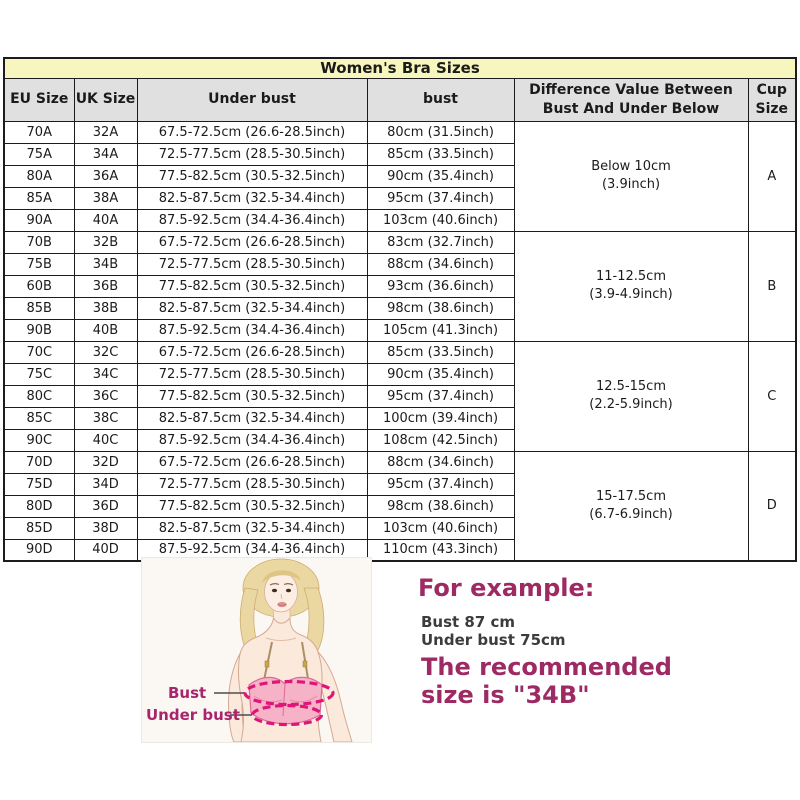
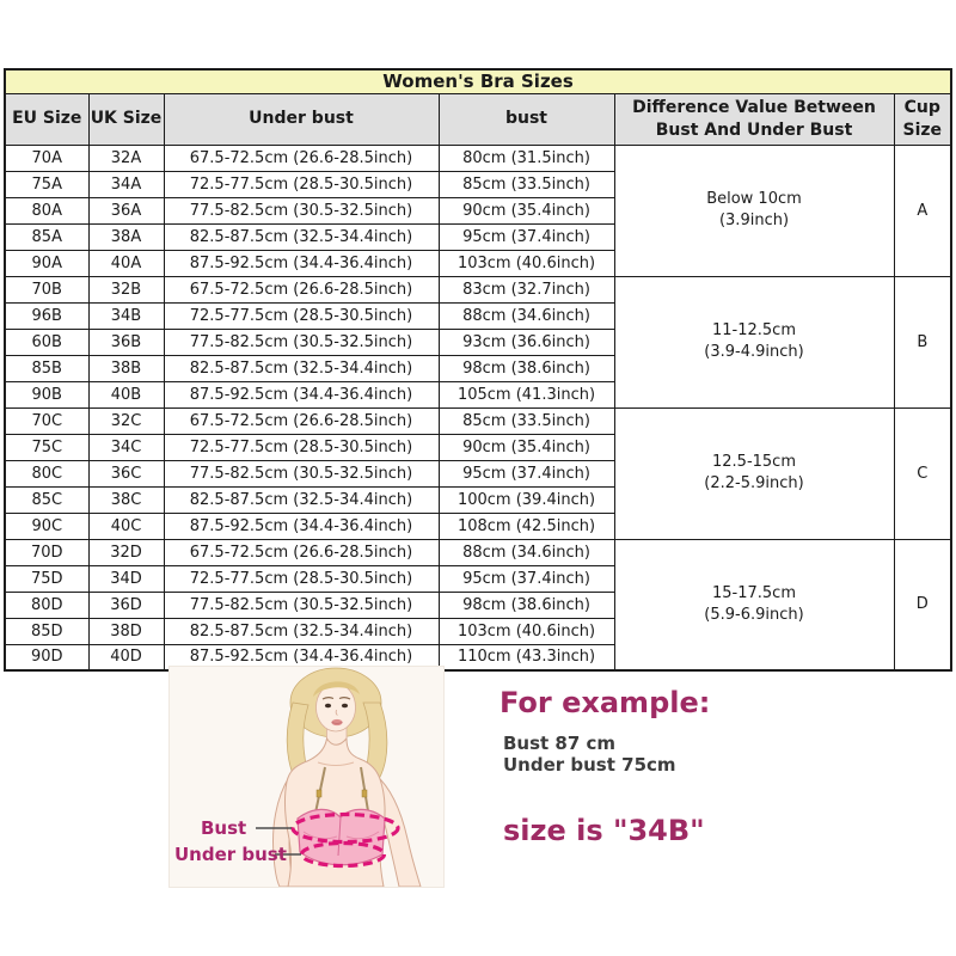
  Women's Bra Sizes
- EU Size	UK Size	Under bust	bust	Difference Value Between Bust And Under Below	Cup Size
+ EU Size	UK Size	Under bust	bust	Difference Value Between Bust And Under Bust	Cup Size
  70A	32A	67.5-72.5cm (26.6-28.5inch)	80cm (31.5inch)	Below 10cm (3.9inch)	A
  75A	34A	72.5-77.5cm (28.5-30.5inch)	85cm (33.5inch)
  80A	36A	77.5-82.5cm (30.5-32.5inch)	90cm (35.4inch)
  85A	38A	82.5-87.5cm (32.5-34.4inch)	95cm (37.4inch)
  90A	40A	87.5-92.5cm (34.4-36.4inch)	103cm (40.6inch)
  70B	32B	67.5-72.5cm (26.6-28.5inch)	83cm (32.7inch)	11-12.5cm (3.9-4.9inch)	B
- 75B	34B	72.5-77.5cm (28.5-30.5inch)	88cm (34.6inch)
+ 96B	34B	72.5-77.5cm (28.5-30.5inch)	88cm (34.6inch)
  60B	36B	77.5-82.5cm (30.5-32.5inch)	93cm (36.6inch)
  85B	38B	82.5-87.5cm (32.5-34.4inch)	98cm (38.6inch)
  90B	40B	87.5-92.5cm (34.4-36.4inch)	105cm (41.3inch)
  70C	32C	67.5-72.5cm (26.6-28.5inch)	85cm (33.5inch)	12.5-15cm (2.2-5.9inch)	C
  75C	34C	72.5-77.5cm (28.5-30.5inch)	90cm (35.4inch)
  80C	36C	77.5-82.5cm (30.5-32.5inch)	95cm (37.4inch)
  85C	38C	82.5-87.5cm (32.5-34.4inch)	100cm (39.4inch)
  90C	40C	87.5-92.5cm (34.4-36.4inch)	108cm (42.5inch)
- 70D	32D	67.5-72.5cm (26.6-28.5inch)	88cm (34.6inch)	15-17.5cm (6.7-6.9inch)	D
+ 70D	32D	67.5-72.5cm (26.6-28.5inch)	88cm (34.6inch)	15-17.5cm (5.9-6.9inch)	D
  75D	34D	72.5-77.5cm (28.5-30.5inch)	95cm (37.4inch)
  80D	36D	77.5-82.5cm (30.5-32.5inch)	98cm (38.6inch)
  85D	38D	82.5-87.5cm (32.5-34.4inch)	103cm (40.6inch)
  90D	40D	87.5-92.5cm (34.4-36.4inch)	110cm (43.3inch)
  Bust
  Under bust
  For example:
  Bust 87 cm
  Under bust 75cm
- The recommended
  size is "34B"
